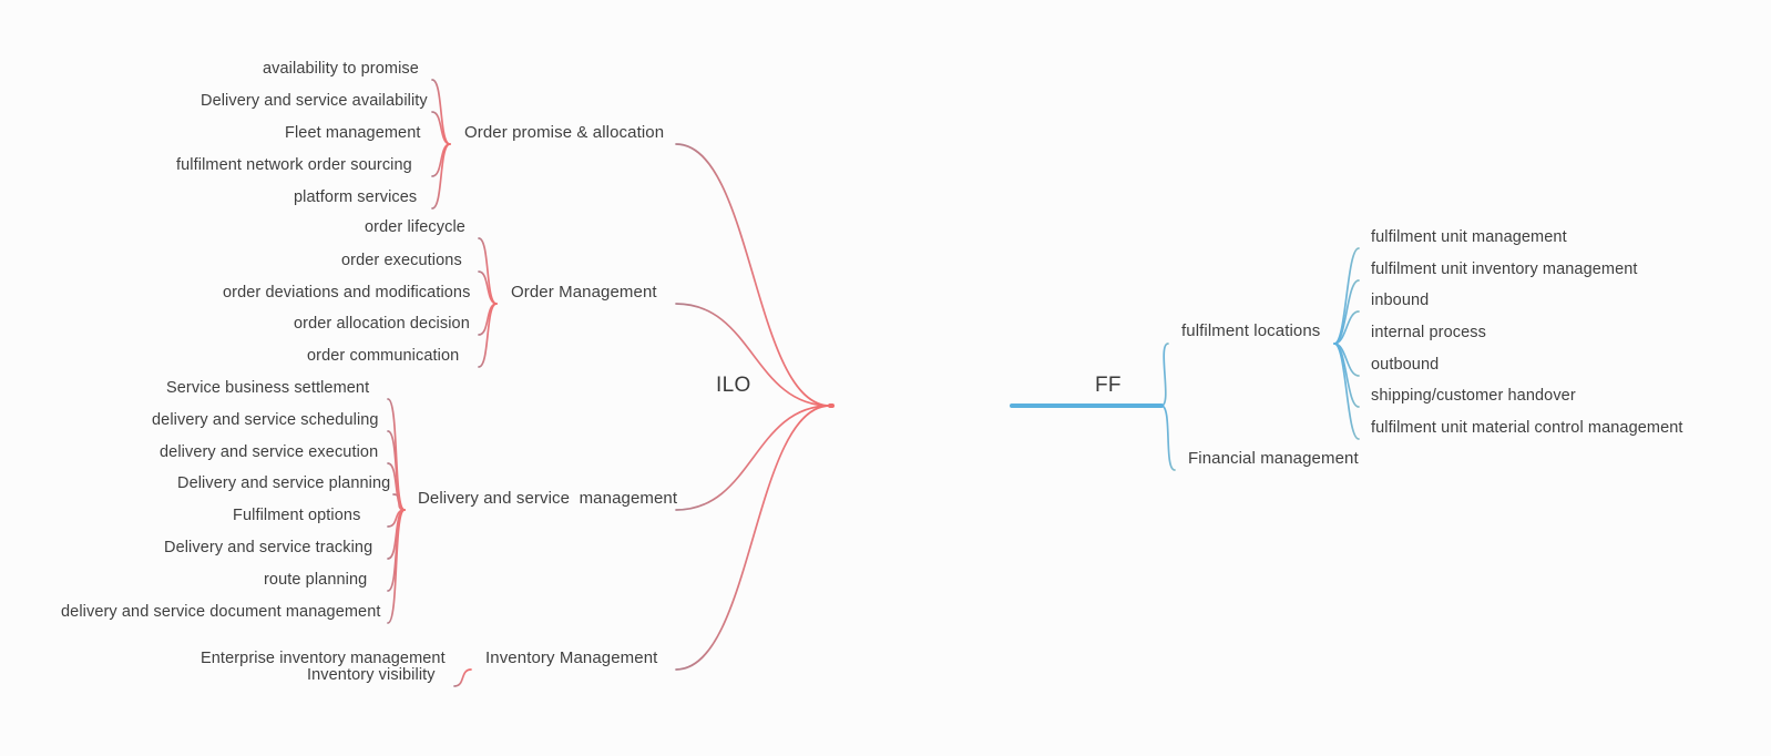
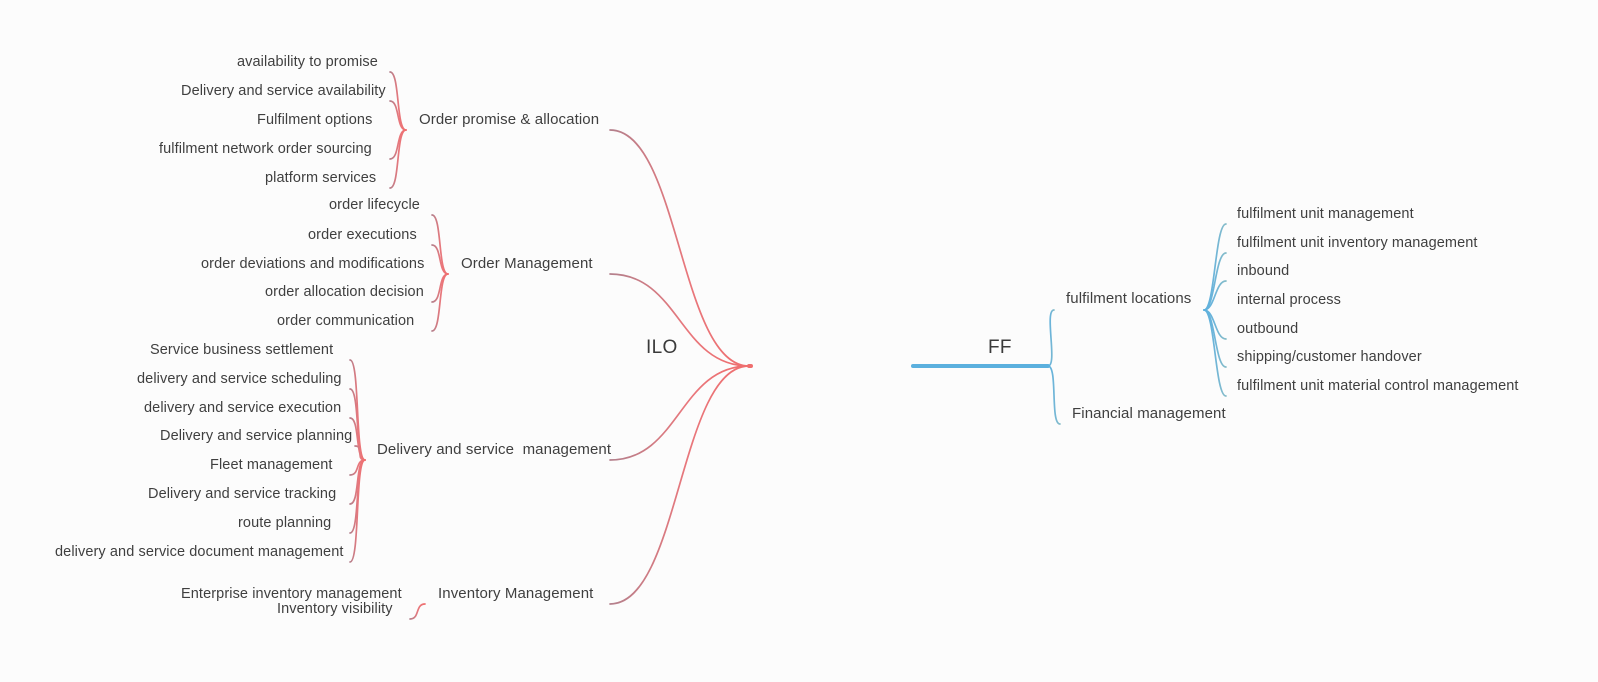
  ILO
  FF
  Order promise & allocation
  availability to promise
  Delivery and service availability
- Fleet management
+ Fulfilment options
  fulfilment network order sourcing
  platform services
  Order Management
  order lifecycle
  order executions
  order deviations and modifications
  order allocation decision
  order communication
  Delivery and service management
  Service business settlement
  delivery and service scheduling
  delivery and service execution
  Delivery and service planning
- Fulfilment options
+ Fleet management
  Delivery and service tracking
  route planning
  delivery and service document management
  Inventory Management
  Enterprise inventory management
  Inventory visibility
  fulfilment locations
  fulfilment unit management
  fulfilment unit inventory management
  inbound
  internal process
  outbound
  shipping/customer handover
  fulfilment unit material control management
  Financial management
